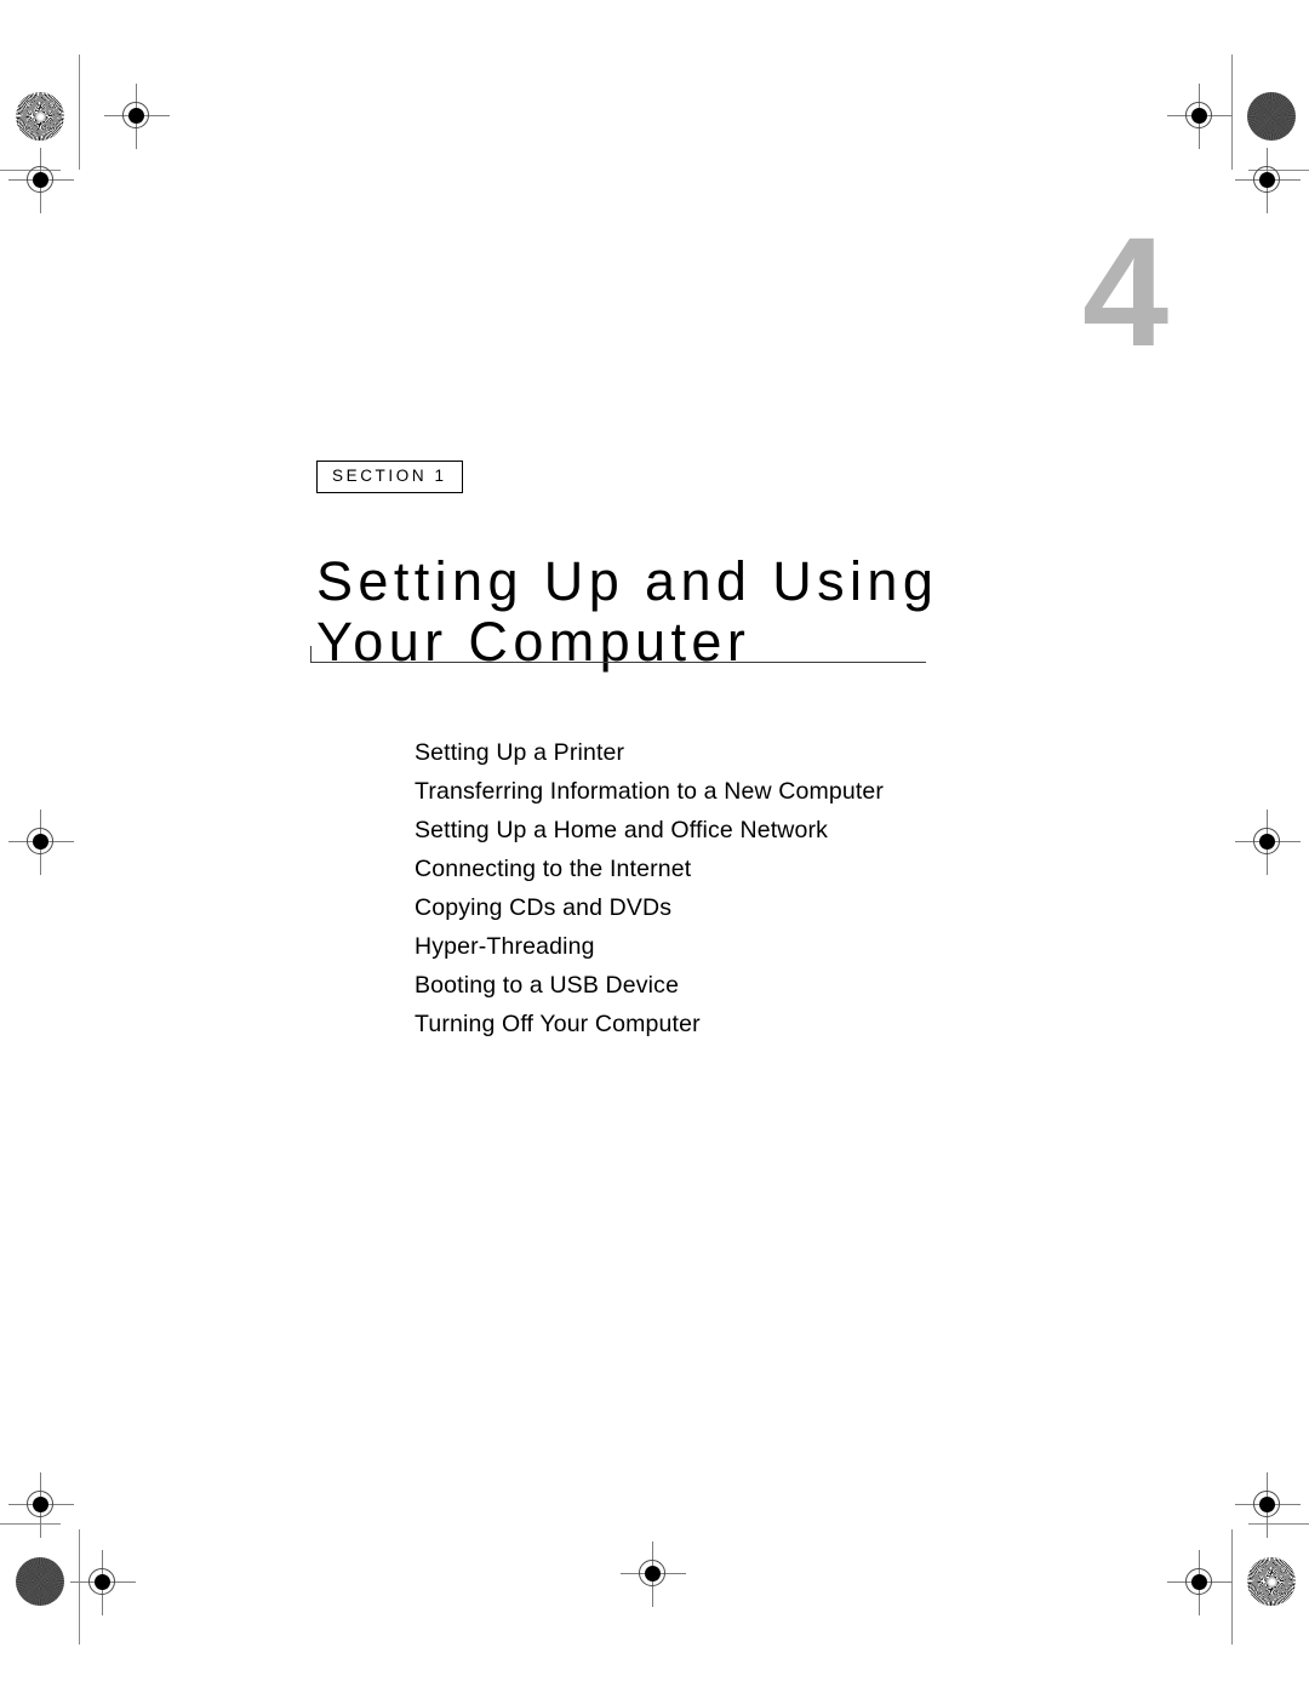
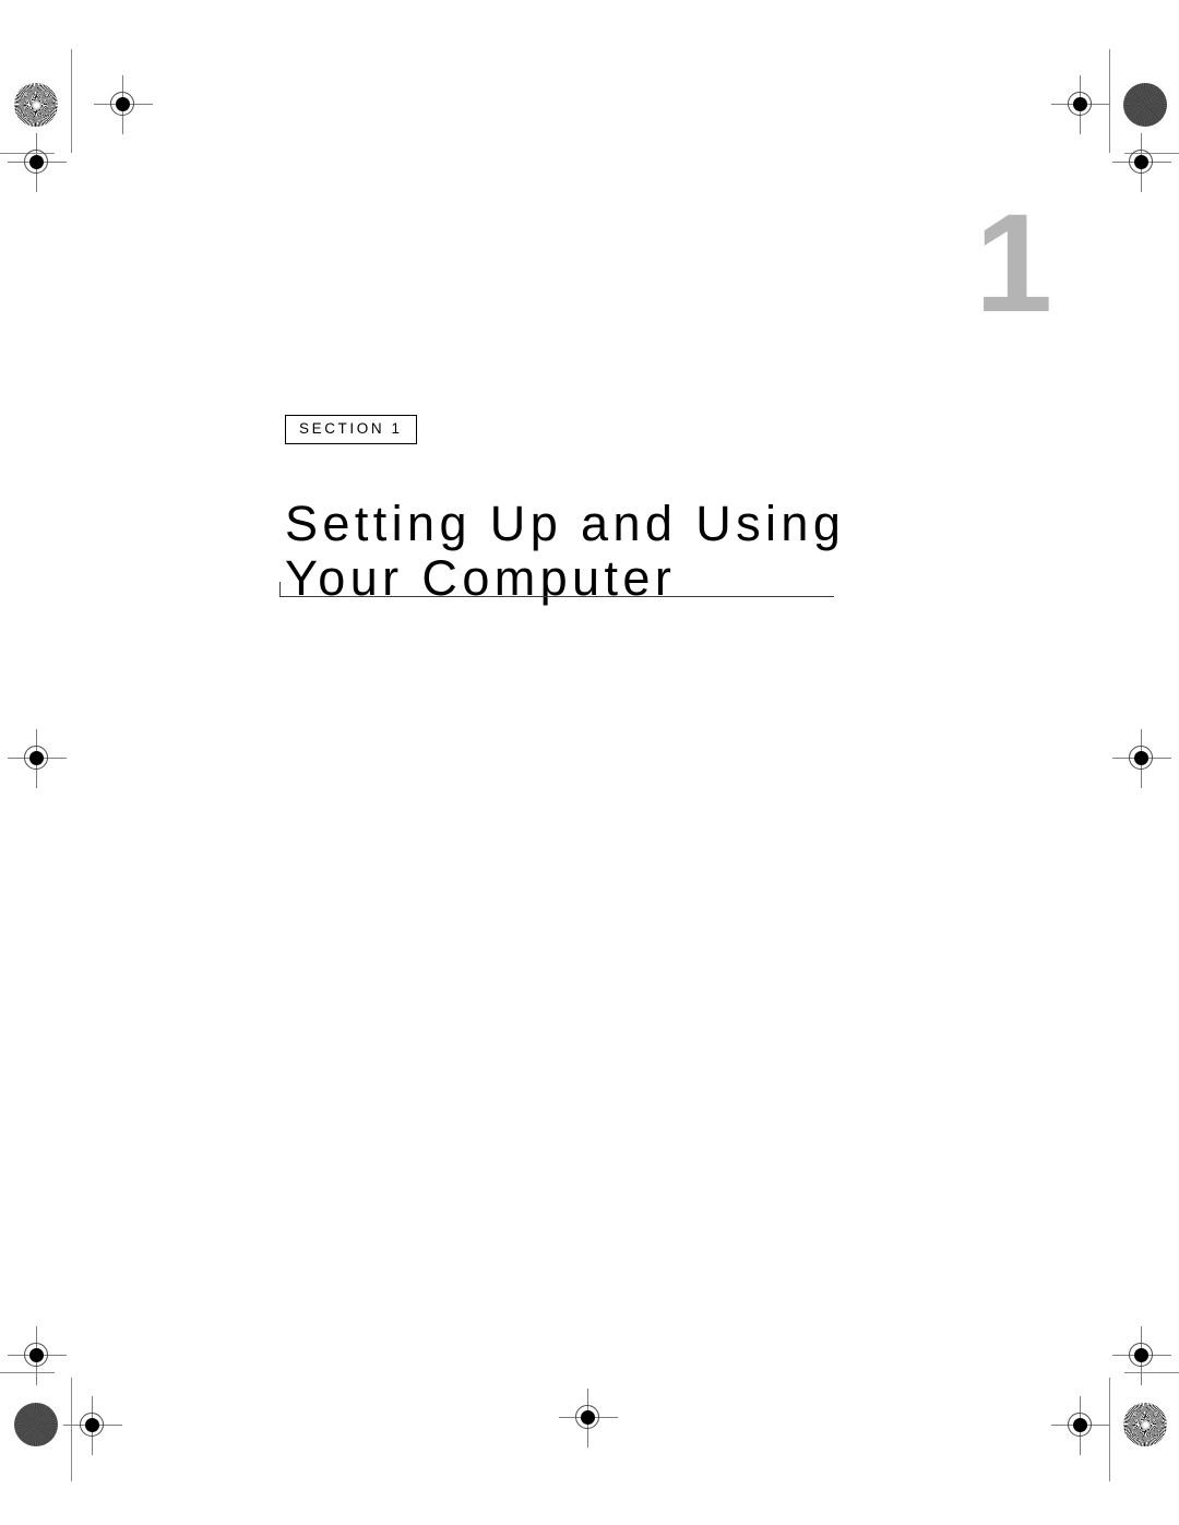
- 4
+ 1
  SECTION 1
  Setting Up and Using
  Your Computer
- Setting Up a Printer
- Transferring Information to a New Computer
- Setting Up a Home and Office Network
- Connecting to the Internet
- Copying CDs and DVDs
- Hyper-Threading
- Booting to a USB Device
- Turning Off Your Computer
